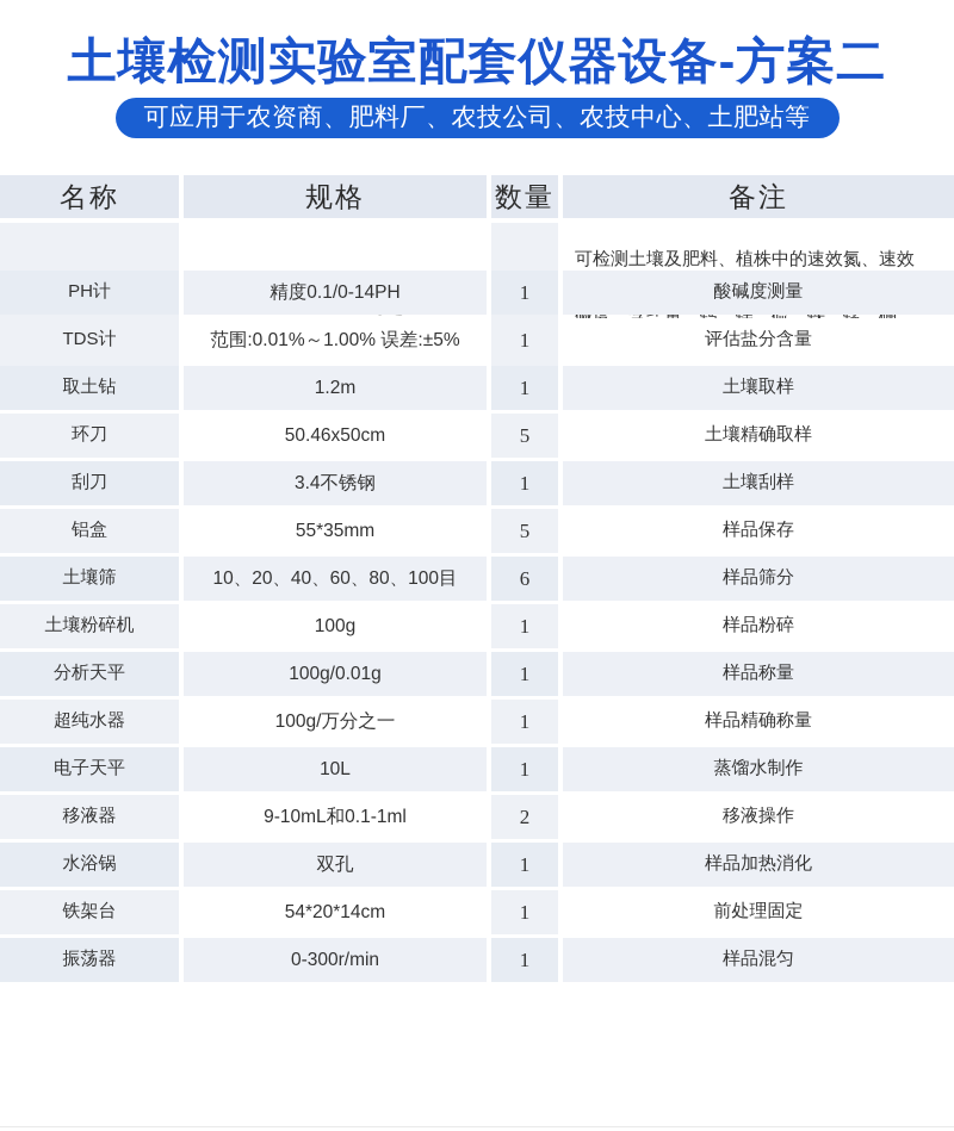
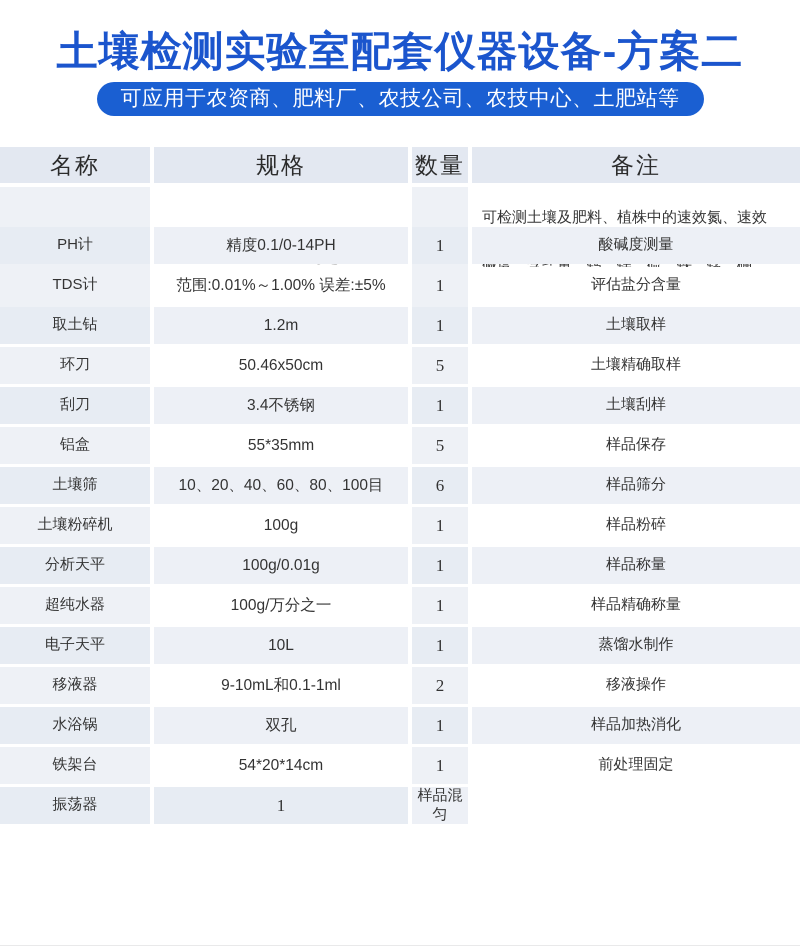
  土壤检测实验室配套仪器设备-方案二
  可应用于农资商、肥料厂、农技公司、农技中心、土肥站等
  名称
  规格
  数量
  备注
  PH计
  精度0.1/0-14PH
  1
  酸碱度测量
  TDS计
  范围:0.01%～1.00% 误差:±5%
  1
  评估盐分含量
  取土钻
  1.2m
  1
  土壤取样
  环刀
  50.46x50cm
  5
  土壤精确取样
  刮刀
  3.4不锈钢
  1
  土壤刮样
  铝盒
  55*35mm
  5
  样品保存
  土壤筛
  10、20、40、60、80、100目
  6
  样品筛分
  土壤粉碎机
  100g
  1
  样品粉碎
  分析天平
  100g/0.01g
  1
  样品称量
  超纯水器
  100g/万分之一
  1
  样品精确称量
  电子天平
  10L
  1
  蒸馏水制作
  移液器
  9-10mL和0.1-1ml
  2
  移液操作
  水浴锅
  双孔
  1
  样品加热消化
  铁架台
  54*20*14cm
  1
  前处理固定
  振荡器
- 0-300r/min
  1
  样品混匀
